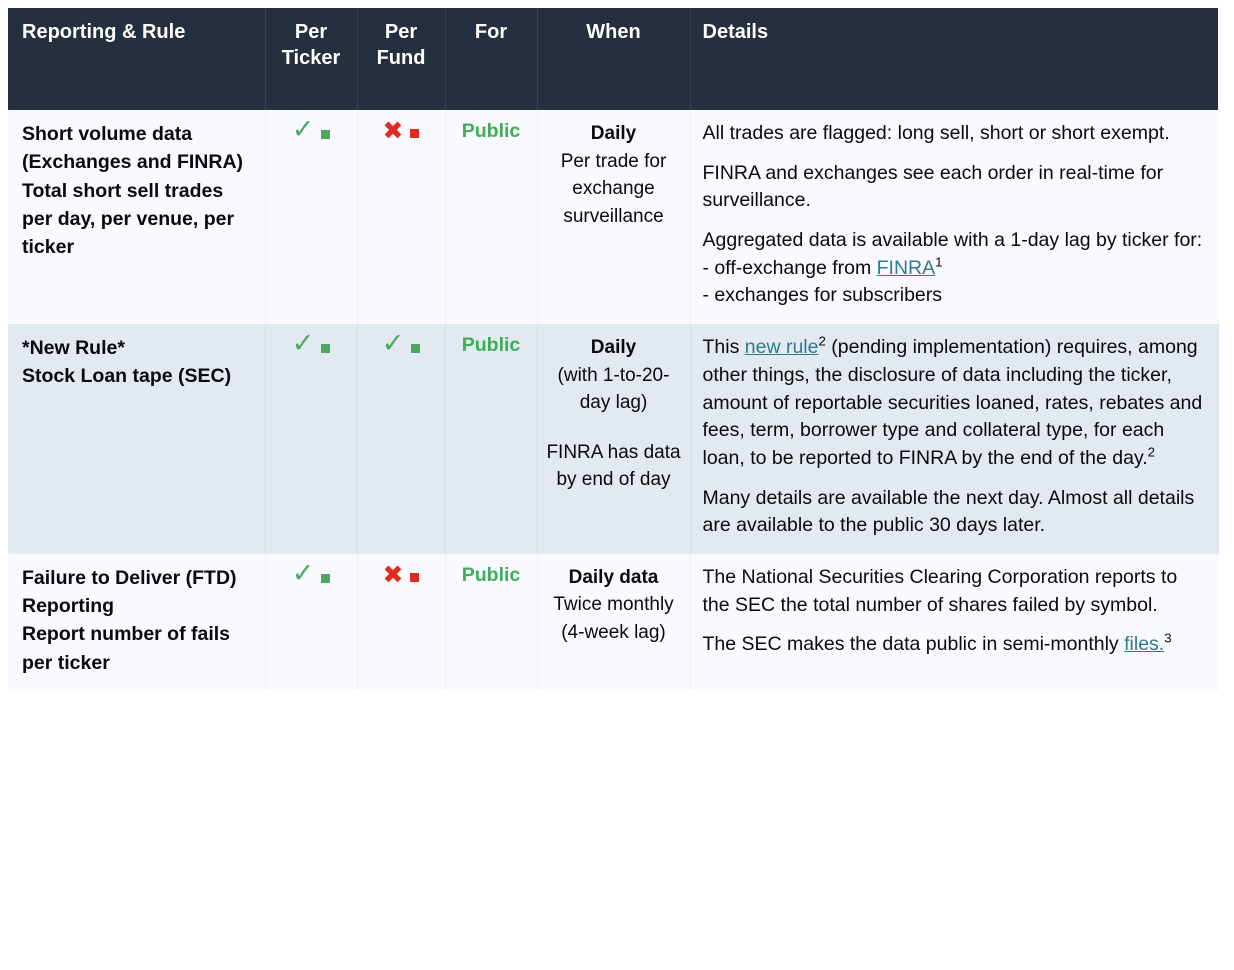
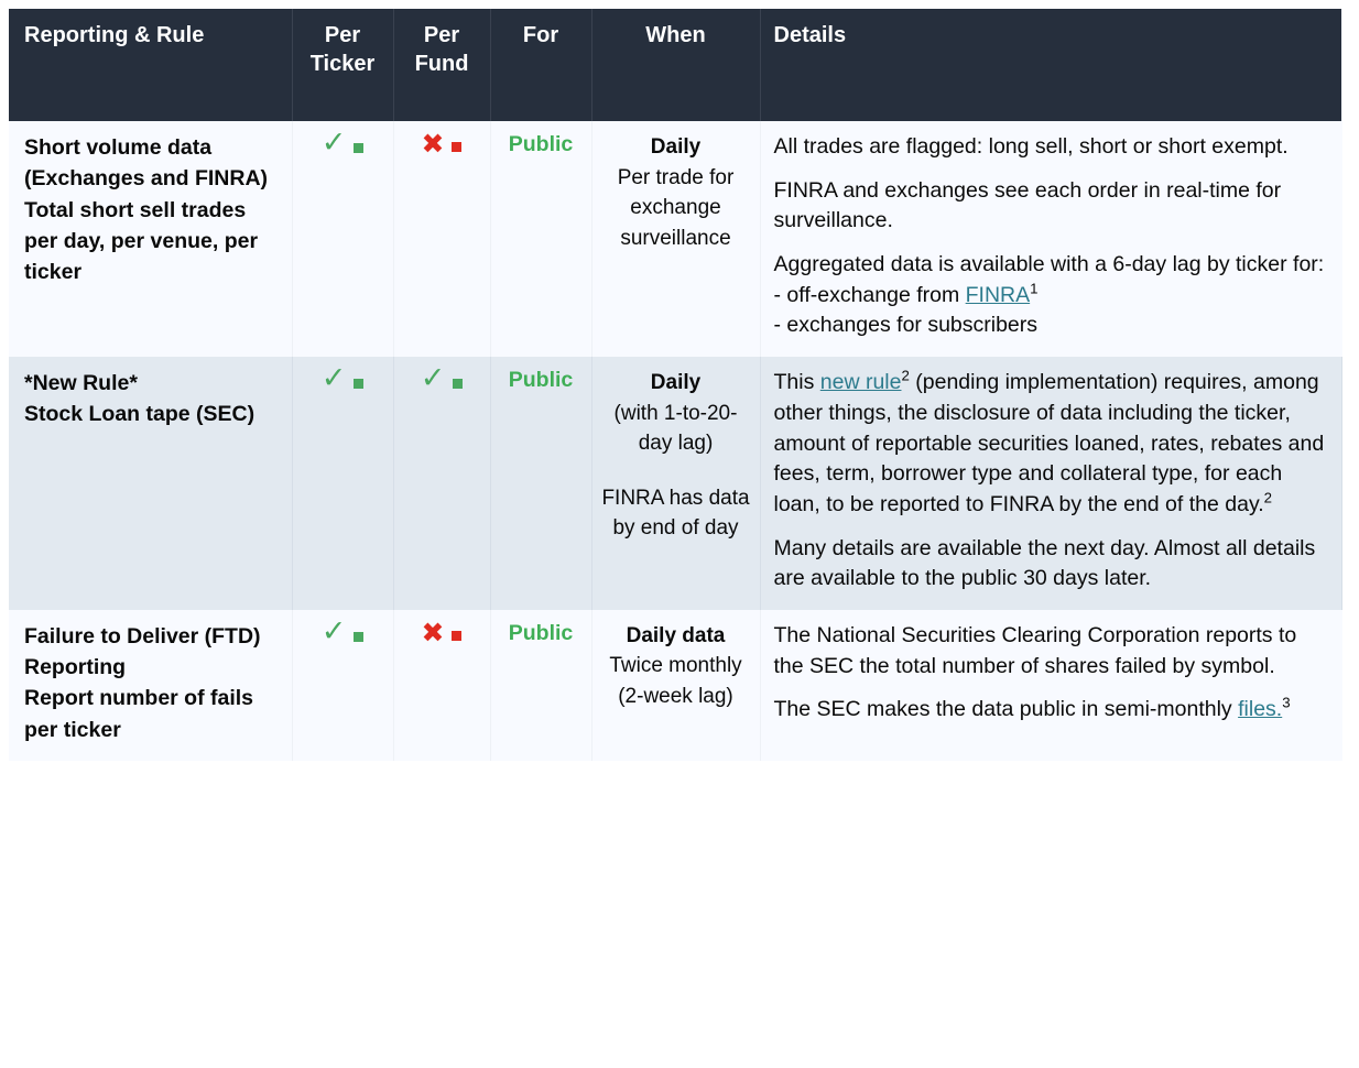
  Reporting & Rule	Per Ticker	Per Fund	For	When	Details
- Short volume data (Exchanges and FINRA) Total short sell trades per day, per venue, per ticker	✓	✖	Public	Daily Per trade for exchange surveillance	All trades are flagged: long sell, short or short exempt. FINRA and exchanges see each order in real-time for surveillance. Aggregated data is available with a 1-day lag by ticker for: - off-exchange from FINRA1 - exchanges for subscribers
+ Short volume data (Exchanges and FINRA) Total short sell trades per day, per venue, per ticker	✓	✖	Public	Daily Per trade for exchange surveillance	All trades are flagged: long sell, short or short exempt. FINRA and exchanges see each order in real-time for surveillance. Aggregated data is available with a 6-day lag by ticker for: - off-exchange from FINRA1 - exchanges for subscribers
  *New Rule* Stock Loan tape (SEC)	✓	✓	Public	Daily (with 1-to-20-day lag) FINRA has data by end of day	This new rule2 (pending implementation) requires, among other things, the disclosure of data including the ticker, amount of reportable securities loaned, rates, rebates and fees, term, borrower type and collateral type, for each loan, to be reported to FINRA by the end of the day.2 Many details are available the next day. Almost all details are available to the public 30 days later.
- Failure to Deliver (FTD) Reporting Report number of fails per ticker	✓	✖	Public	Daily data Twice monthly (4-week lag)	The National Securities Clearing Corporation reports to the SEC the total number of shares failed by symbol. The SEC makes the data public in semi-monthly files.3
+ Failure to Deliver (FTD) Reporting Report number of fails per ticker	✓	✖	Public	Daily data Twice monthly (2-week lag)	The National Securities Clearing Corporation reports to the SEC the total number of shares failed by symbol. The SEC makes the data public in semi-monthly files.3
